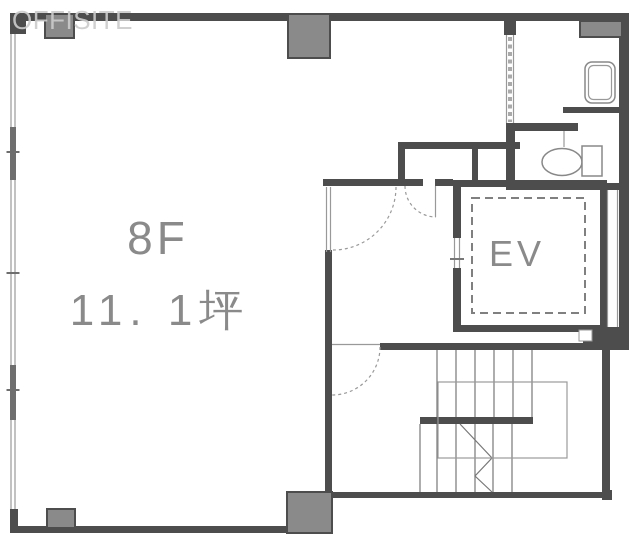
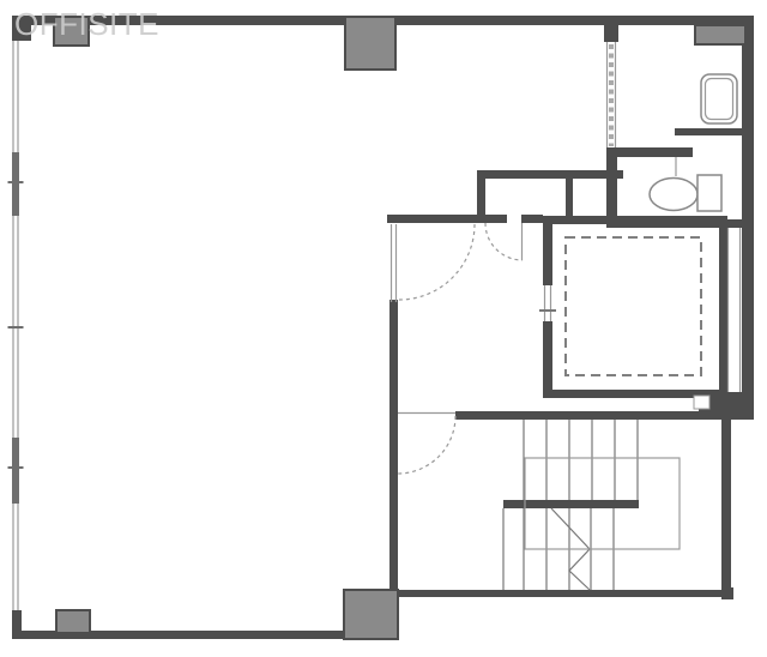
- 8F
- 11. 1坪
- EV
  OFFISITE
